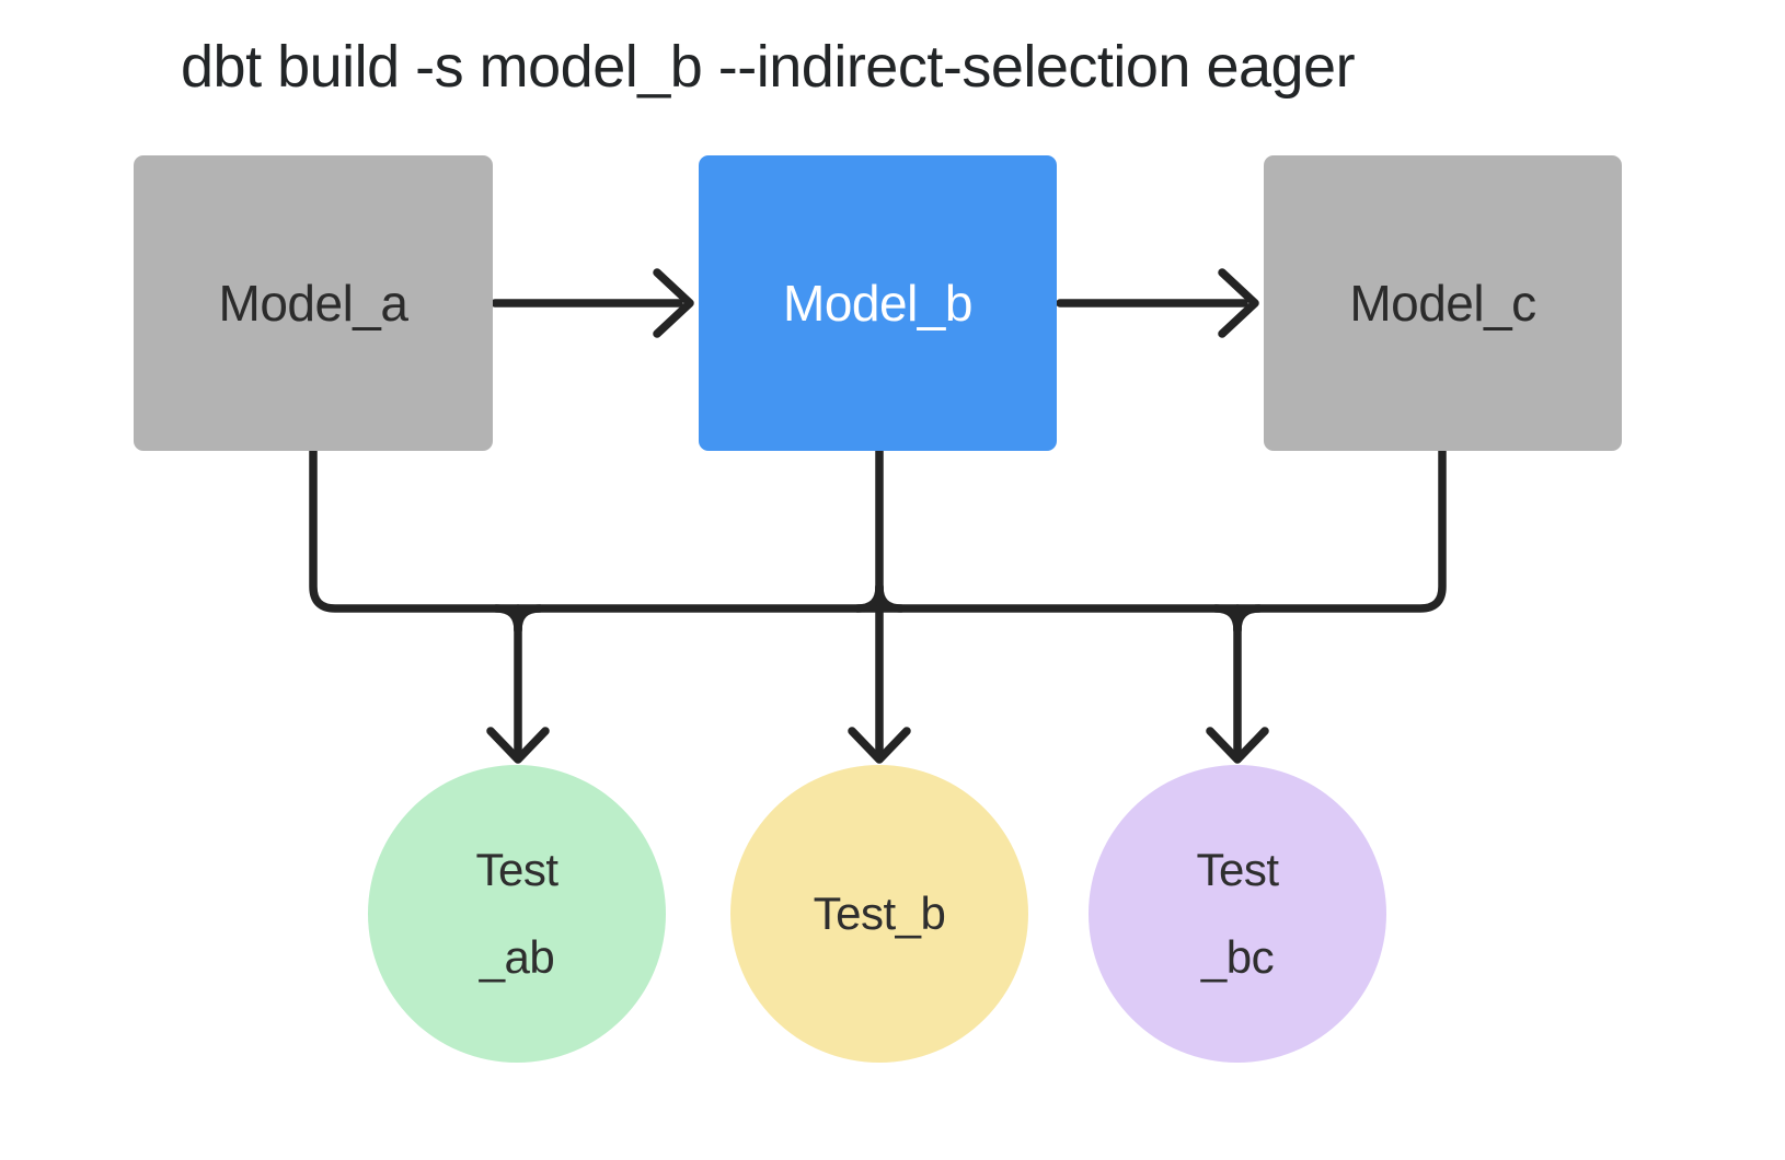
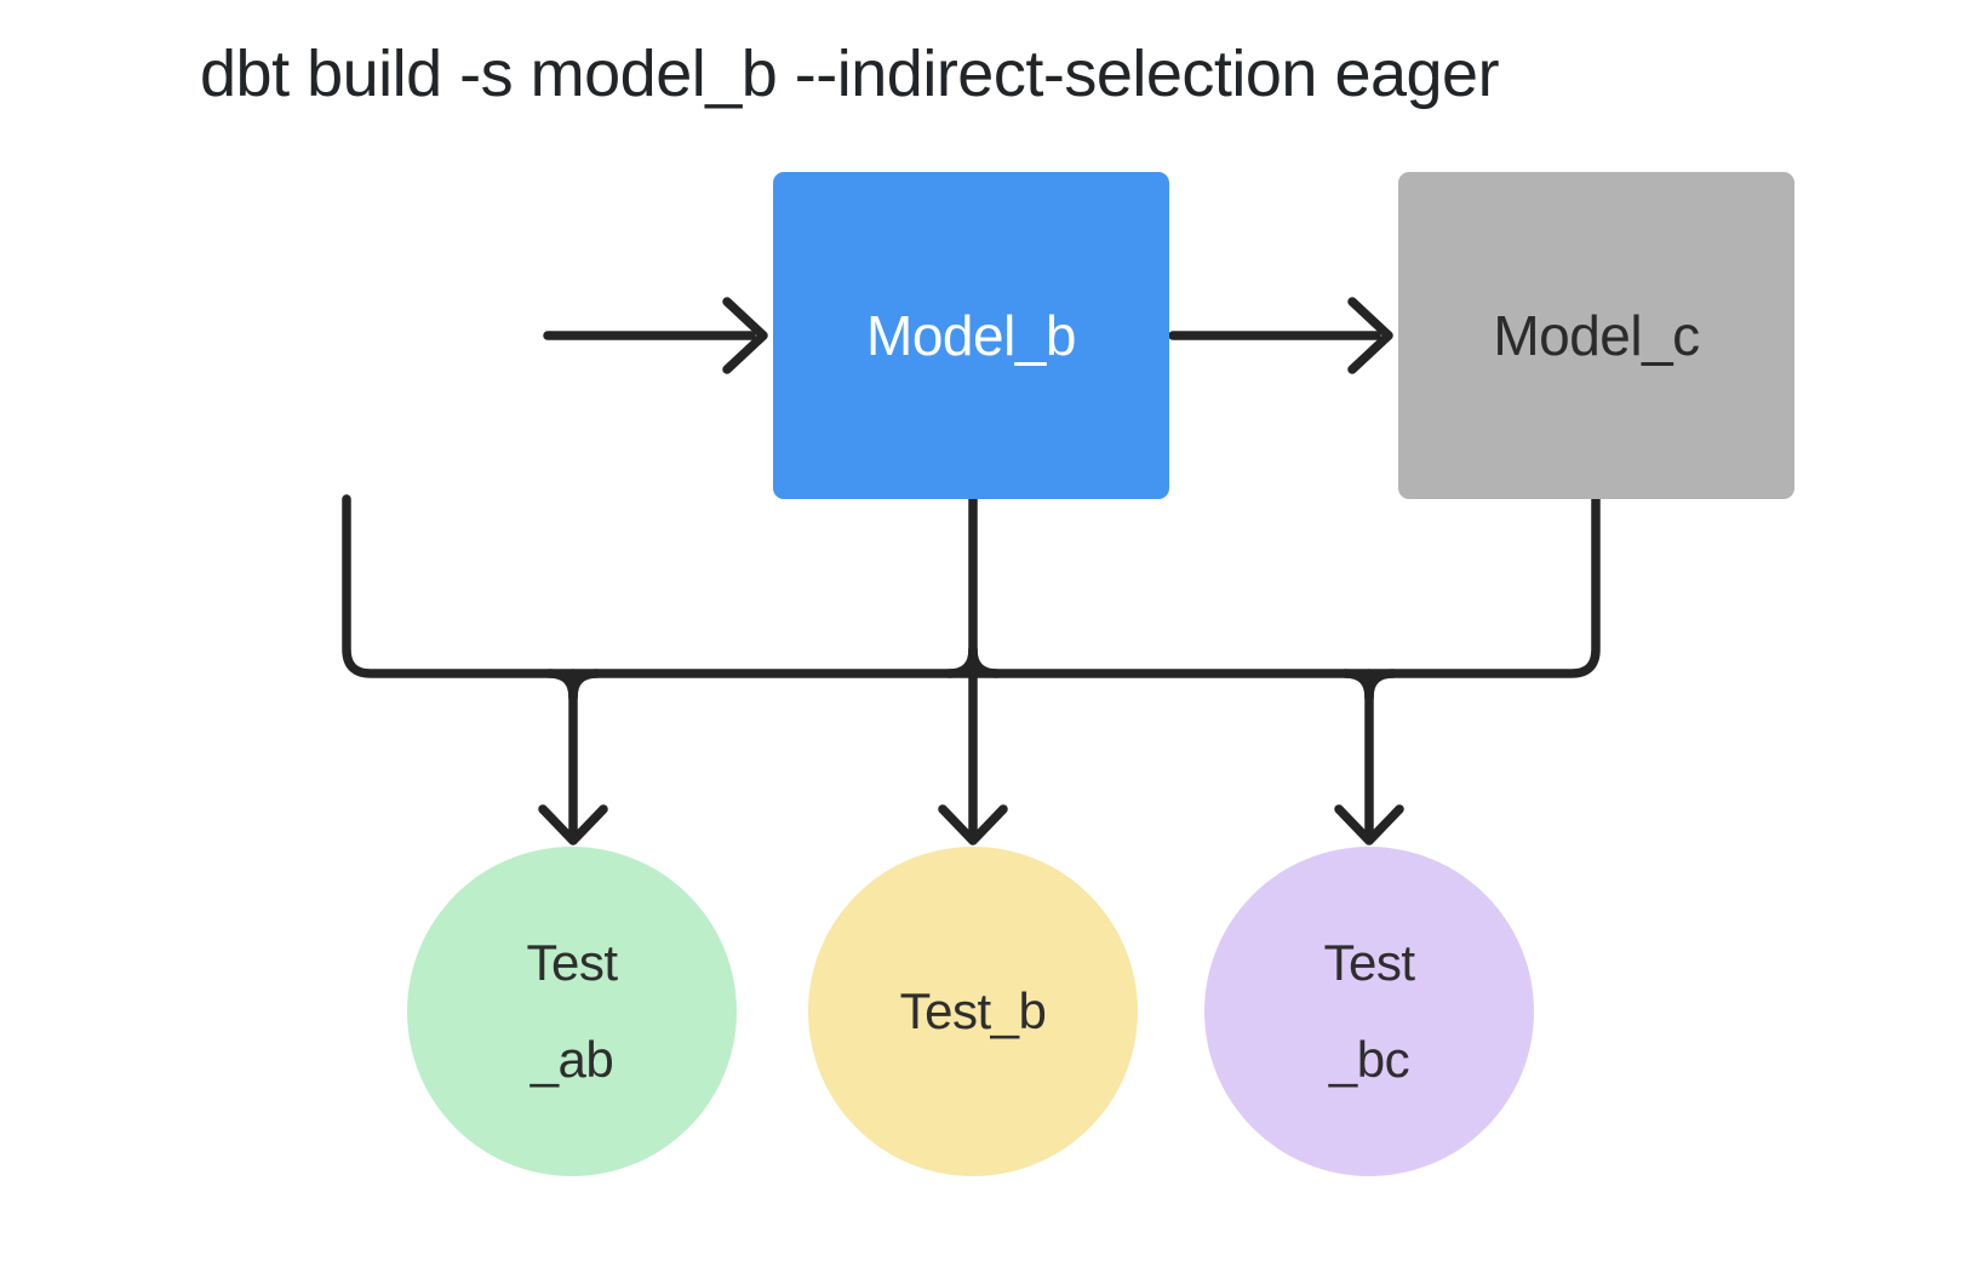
  dbt build -s model_b --indirect-selection eager
- Model_a
  Model_b
  Model_c
  Test
  _ab
  Test_b
  Test
  _bc
